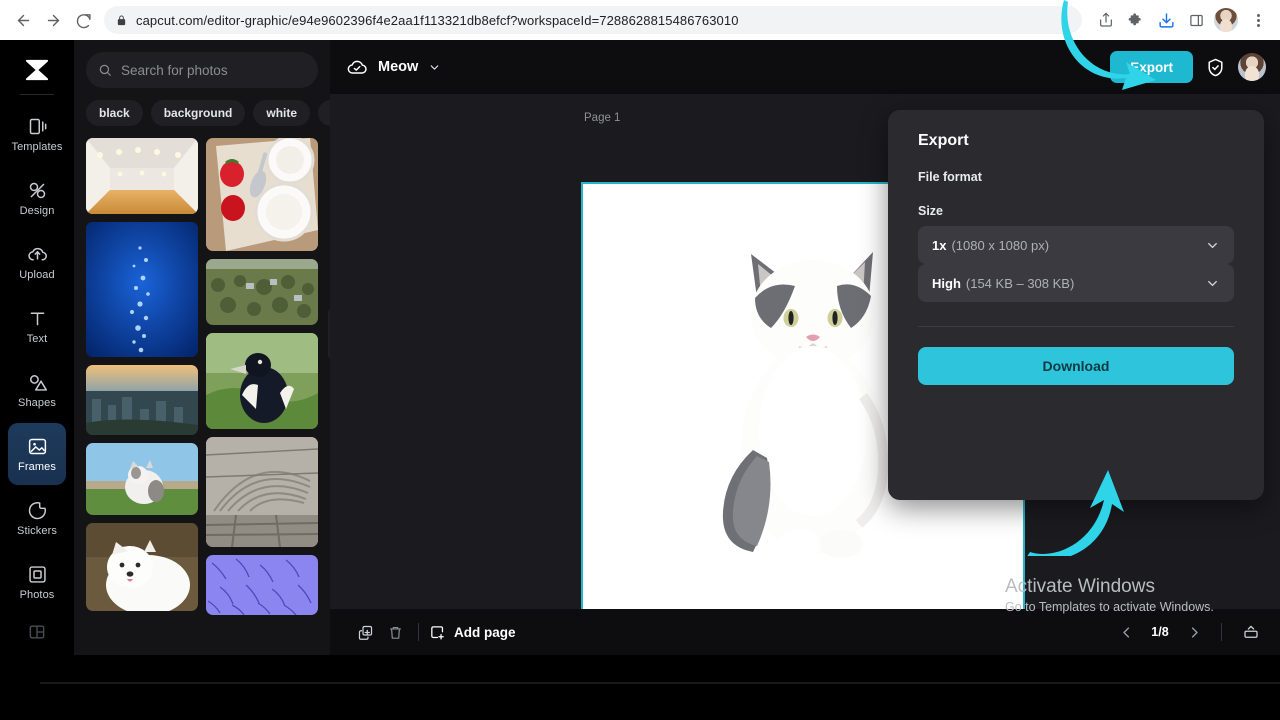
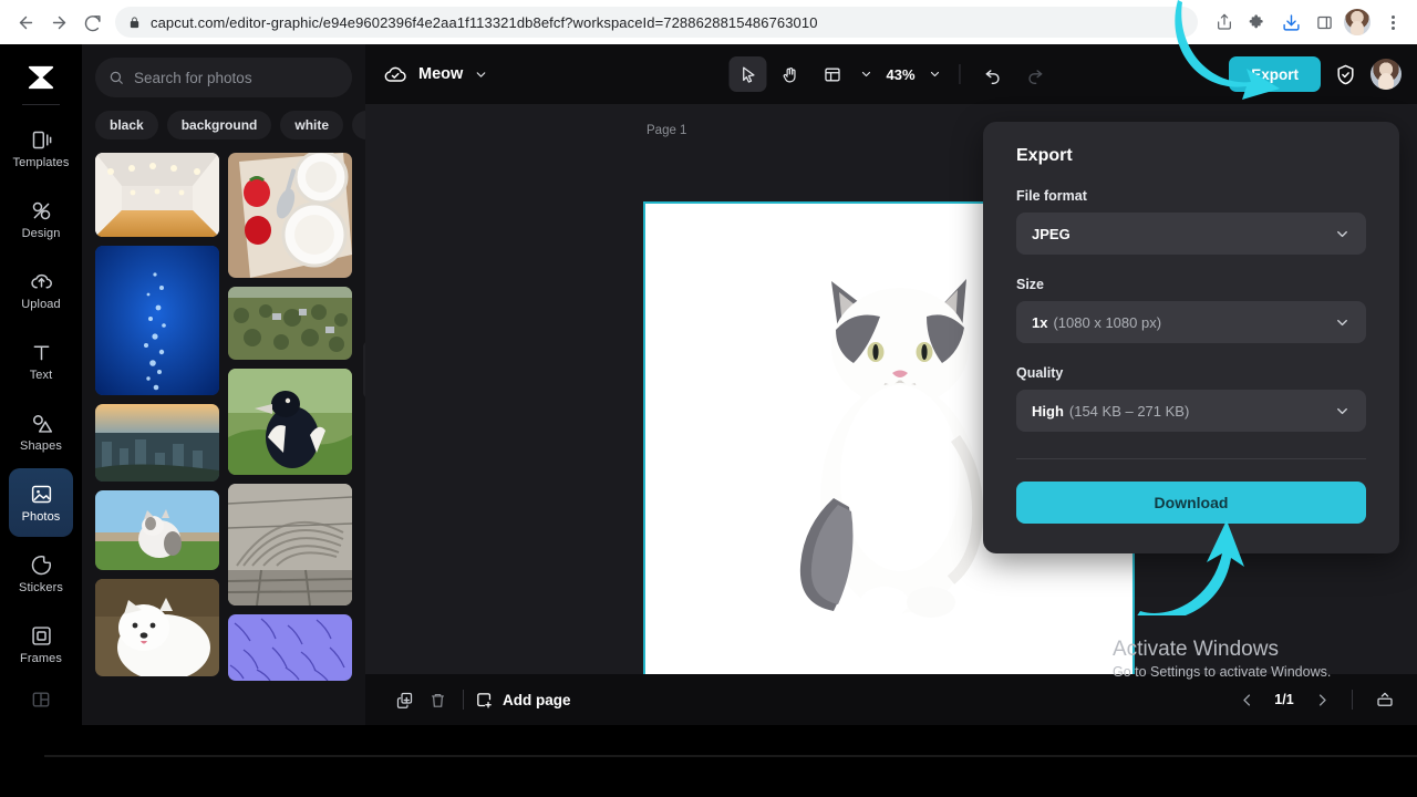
  capcut.com/editor-graphic/e94e9602396f4e2aa1f113321db8efcf?workspaceId=7288628815486763010
  Templates
  Design
  Upload
  Text
  Shapes
- Frames
+ Photos
  Stickers
- Photos
+ Frames
  Search for photos
  black
  background
  white
  Meow
+ 43%
  Export
  Page 1
  Add page
- 1/8
+ 1/1
  Export
  File format
+ JPEG
  Size
  1x
  (1080 x 1080 px)
+ Quality
  High
- (154 KB – 308 KB)
+ (154 KB – 271 KB)
  Download
  Activate Windows
- Go to Templates to activate Windows.
+ Go to Settings to activate Windows.
